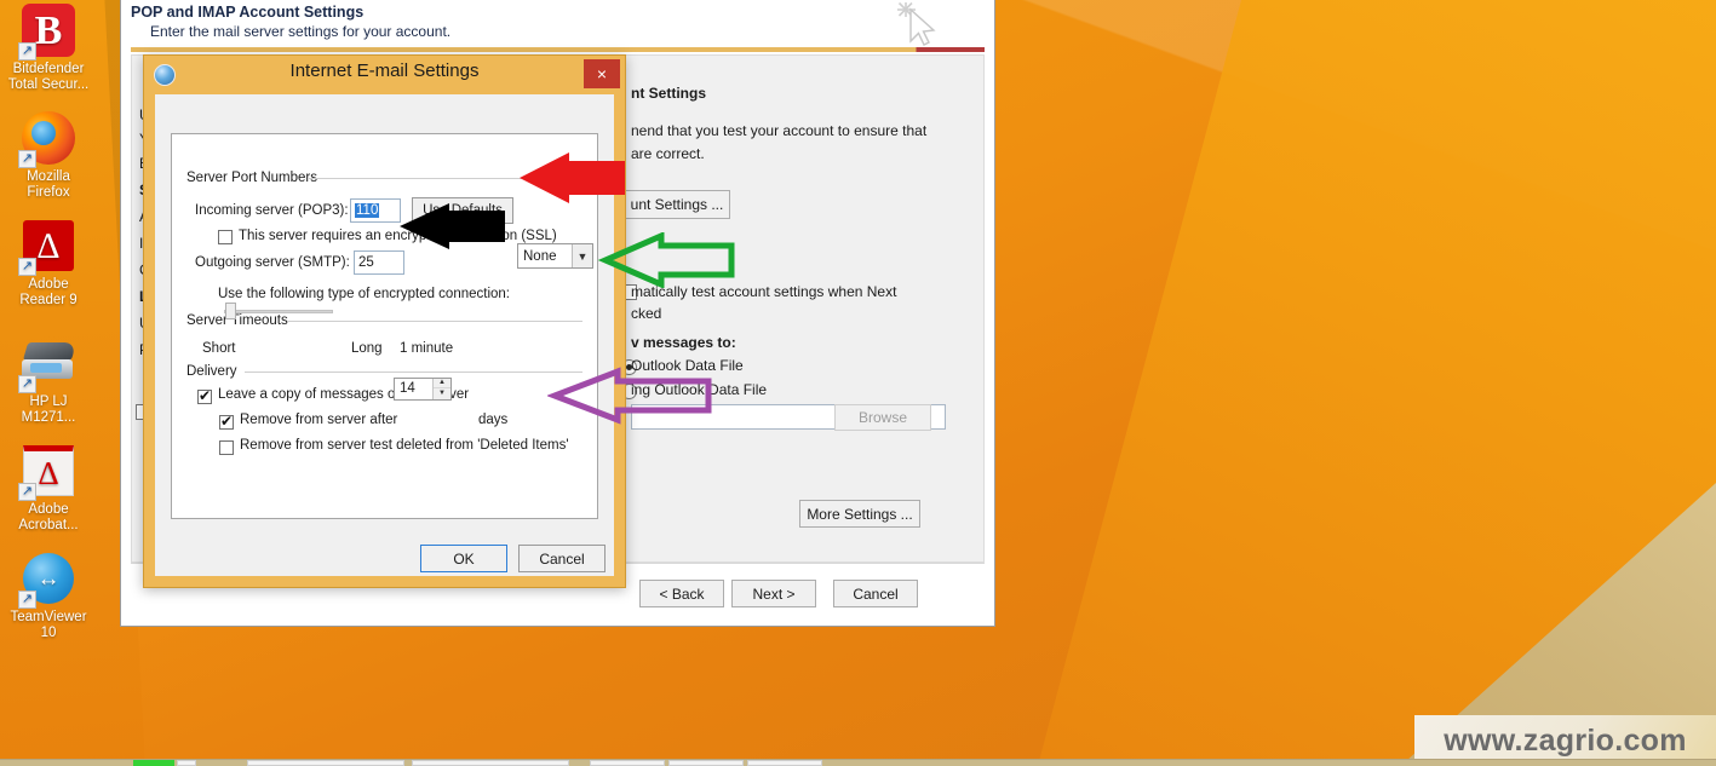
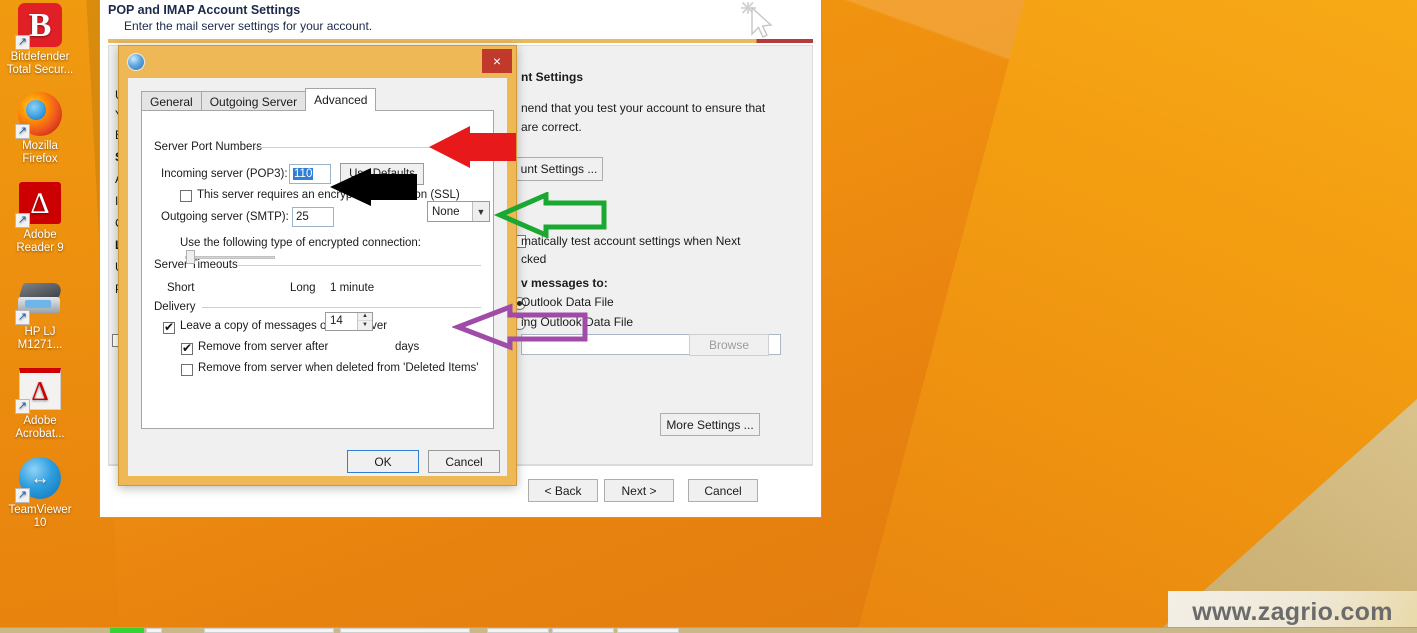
  B
  ↗
  Bitdefender
  Total Secur...
  ↗
  Mozilla
  Firefox
  ∆
  ↗
  Adobe
  Reader 9
  ↗
  HP LJ
  M1271...
  ∆
  ↗
  Adobe
  Acrobat...
  ↔
  ↗
  TeamViewer
  10
  POP and IMAP Account Settings
  Enter the mail server settings for your account.
  nt Settings
  nend that you test your account to ensure that
  are correct.
  unt Settings ...
  matically test account settings when Next
  cked
  v messages to:
  Outlook Data File
  ing Outlook Data File
  Browse
  More Settings ...
  < Back
  Next >
  Cancel
- Internet E-mail Settings
  ×
+ General
+ Outgoing Server
+ Advanced
  Server Port Numbe
  Incoming server (POP3):
  110
  This server requires an encryon (SSL)
  Outgoing server (SMTP):
  25
  Use the following type of encrypted connection:
  Server Timeouts
  Short
  Long
  1 minute
  Delivery
  Leave a copy of messages over
  Remove from server after
  days
- Remove from server test deleted from 'Deleted Items'
+ Remove from server when deleted from 'Deleted Items'
  OK
  Cancel
  None
  ▼
  14
  www.zagrio.com
